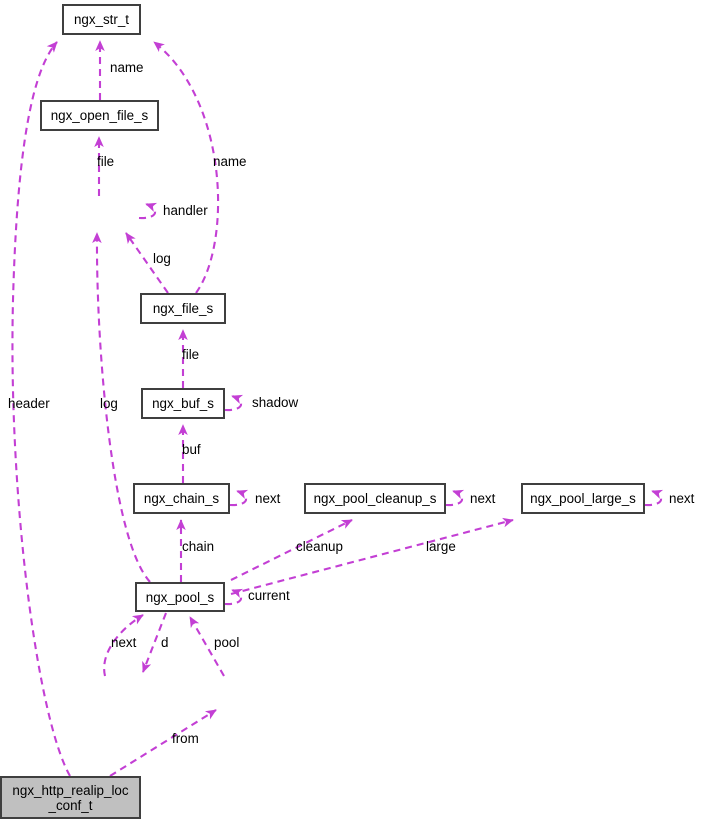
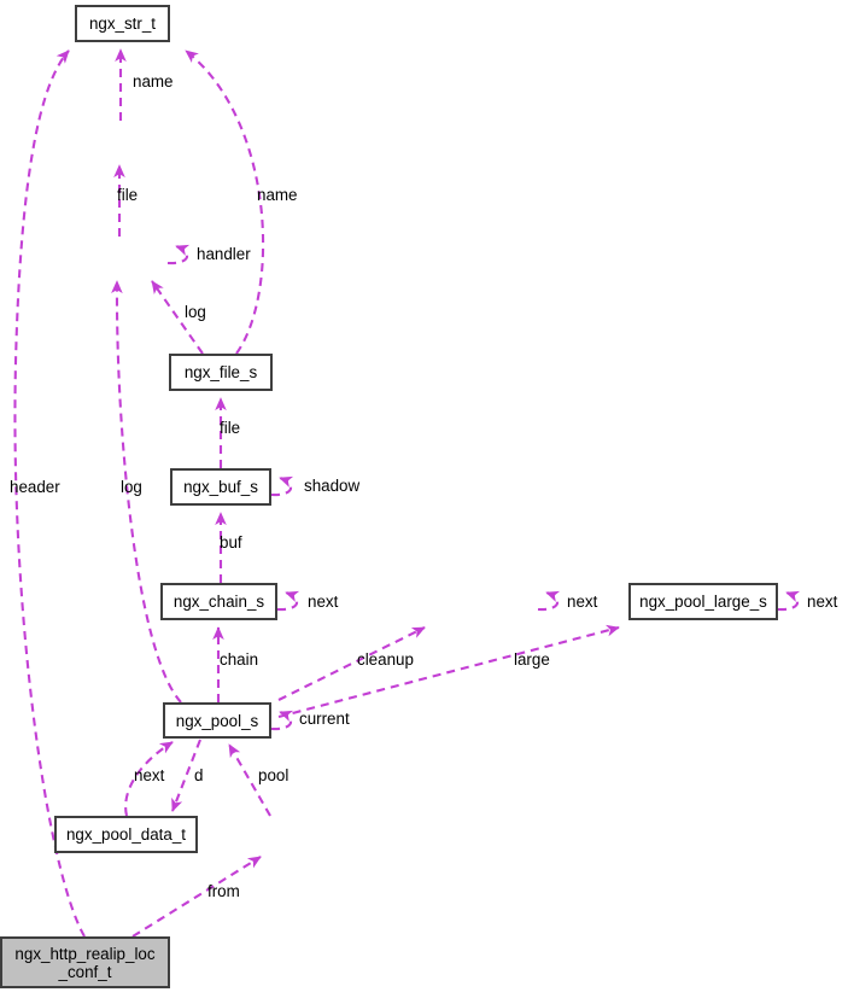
  ngx_str_t
- ngx_open_file_s
  ngx_file_s
  ngx_buf_s
  ngx_chain_s
- ngx_pool_cleanup_s
  ngx_pool_large_s
  ngx_pool_s
+ ngx_pool_data_t
  ngx_http_realip_loc
  _conf_t
  name
  file
  handler
  name
  log
  file
  shadow
  header
  log
  buf
  next
  next
  next
  chain
  cleanup
  large
  current
  next
  d
  pool
  from
